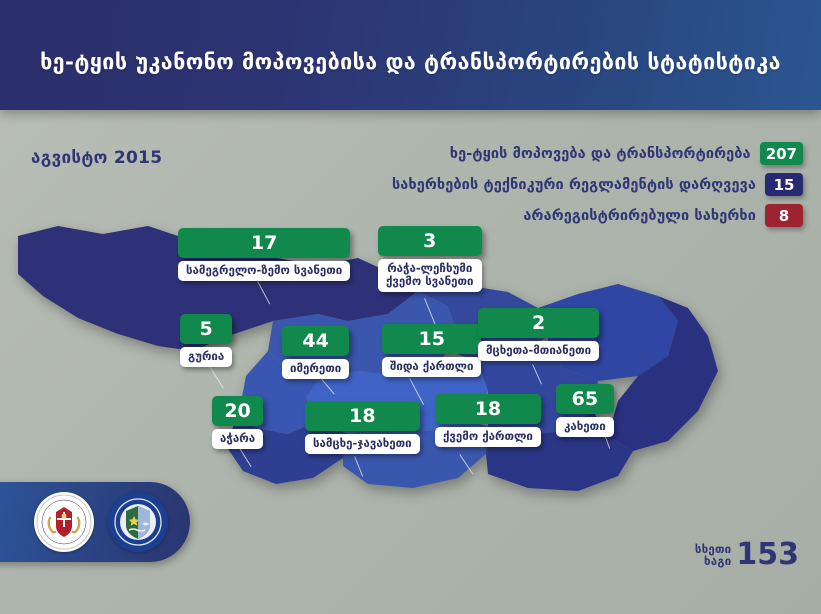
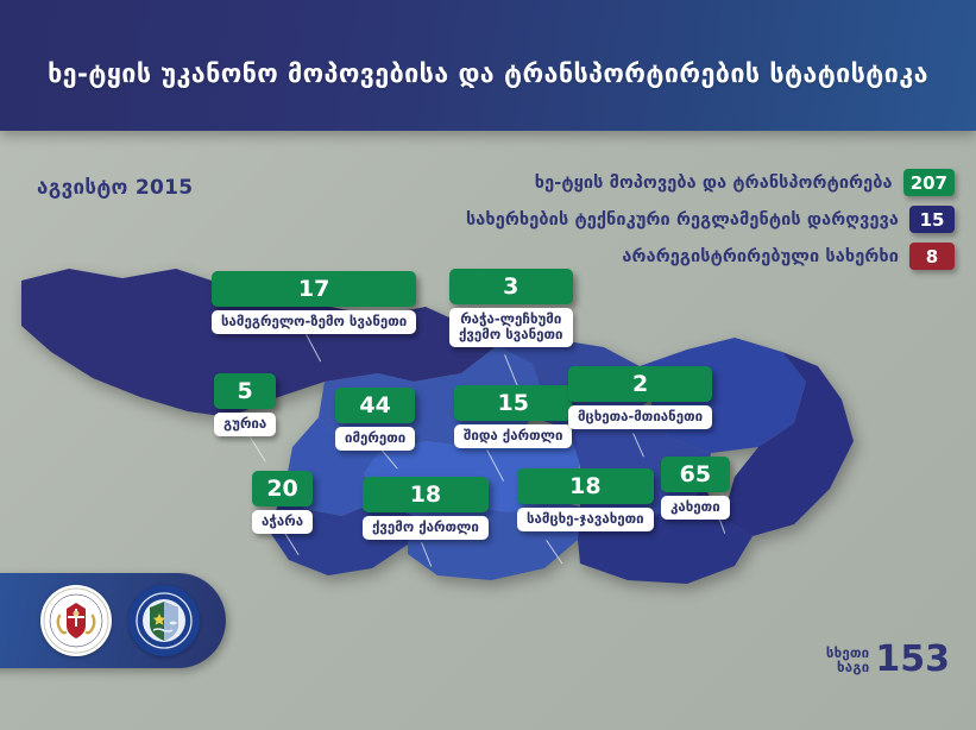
  ხე-ტყის უკანონო მოპოვებისა და ტრანსპორტირების სტატისტიკა
  აგვისტო 2015
  ხე-ტყის მოპოვება და ტრანსპორტირება
  207
  სახერხების ტექნიკური რეგლამენტის დარღვევა
  15
  არარეგისტრირებული სახერხი
  8
  17
  სამეგრელო-ზემო სვანეთი
  3
  რაჭა-ლეჩხუმი
  ქვემო სვანეთი
  5
  გურია
  44
  იმერეთი
  15
  შიდა ქართლი
  2
  მცხეთა-მთიანეთი
  20
  აჭარა
  18
- სამცხე-ჯავახეთი
+ ქვემო ქართლი
  18
- ქვემო ქართლი
+ სამცხე-ჯავახეთი
  65
  კახეთი
  სხეთი
  ხაგი
  153
